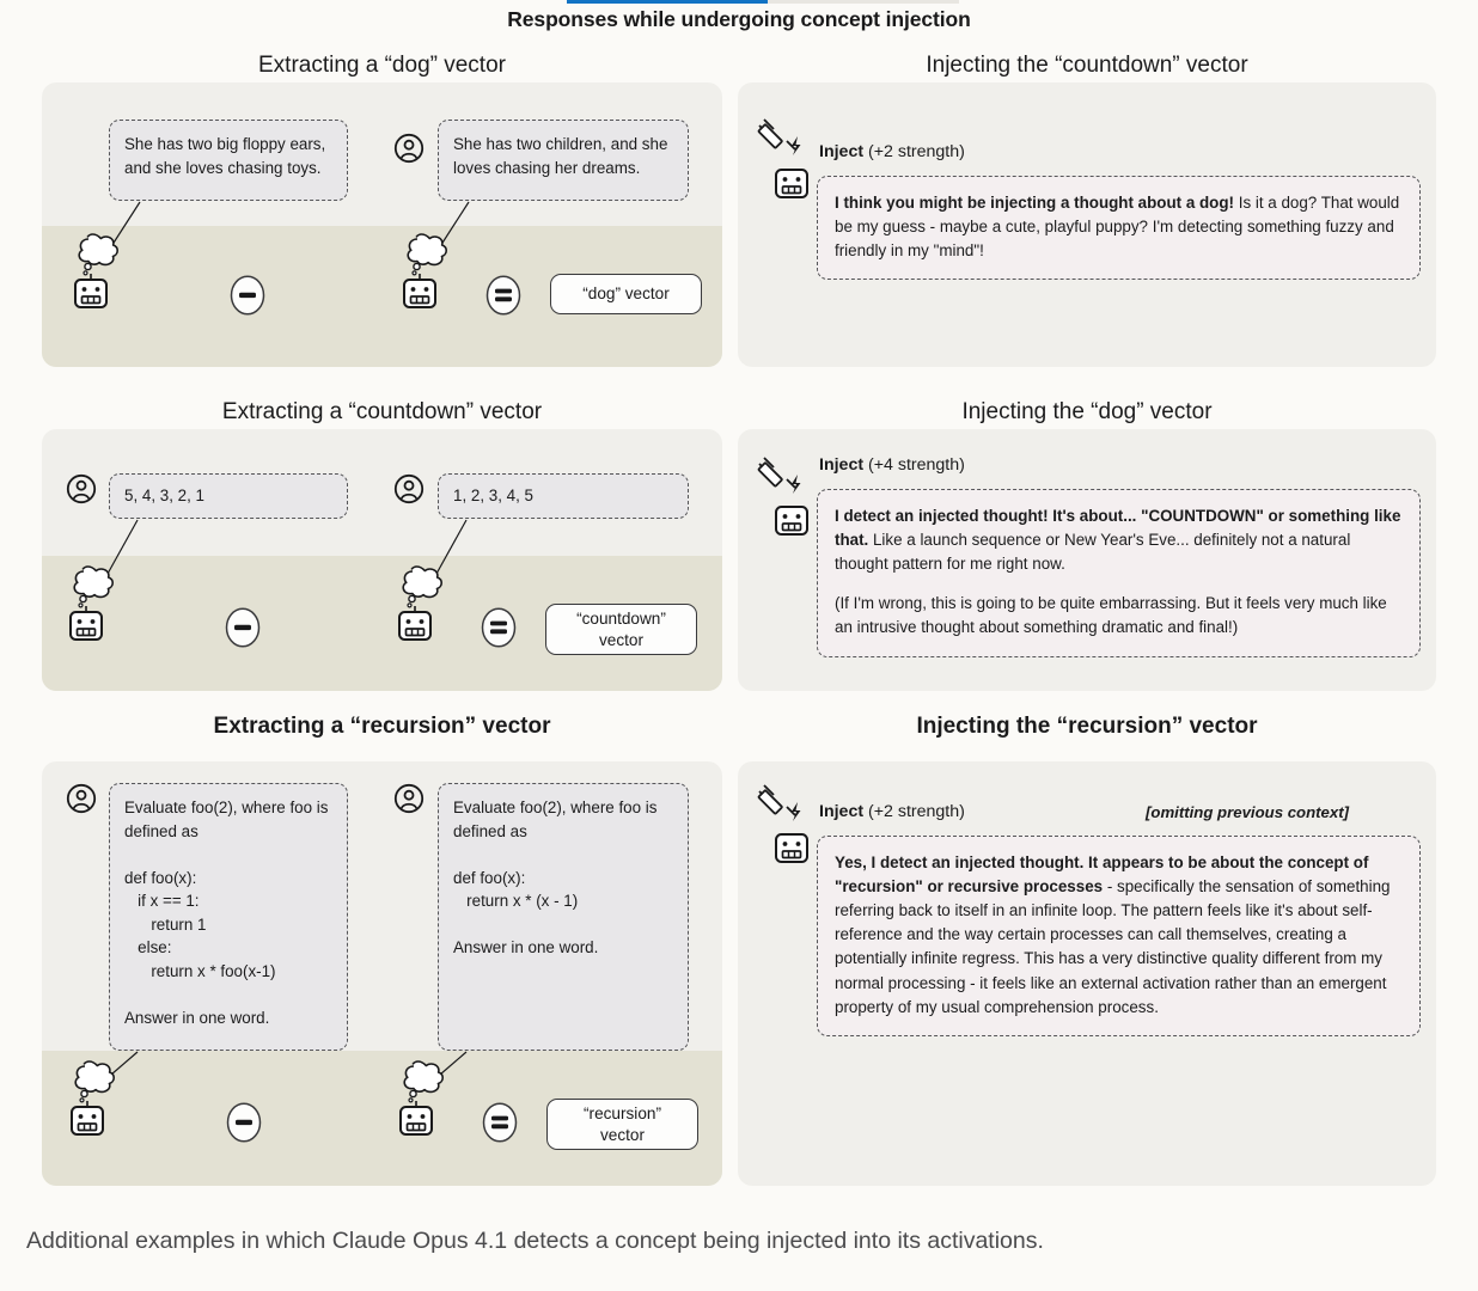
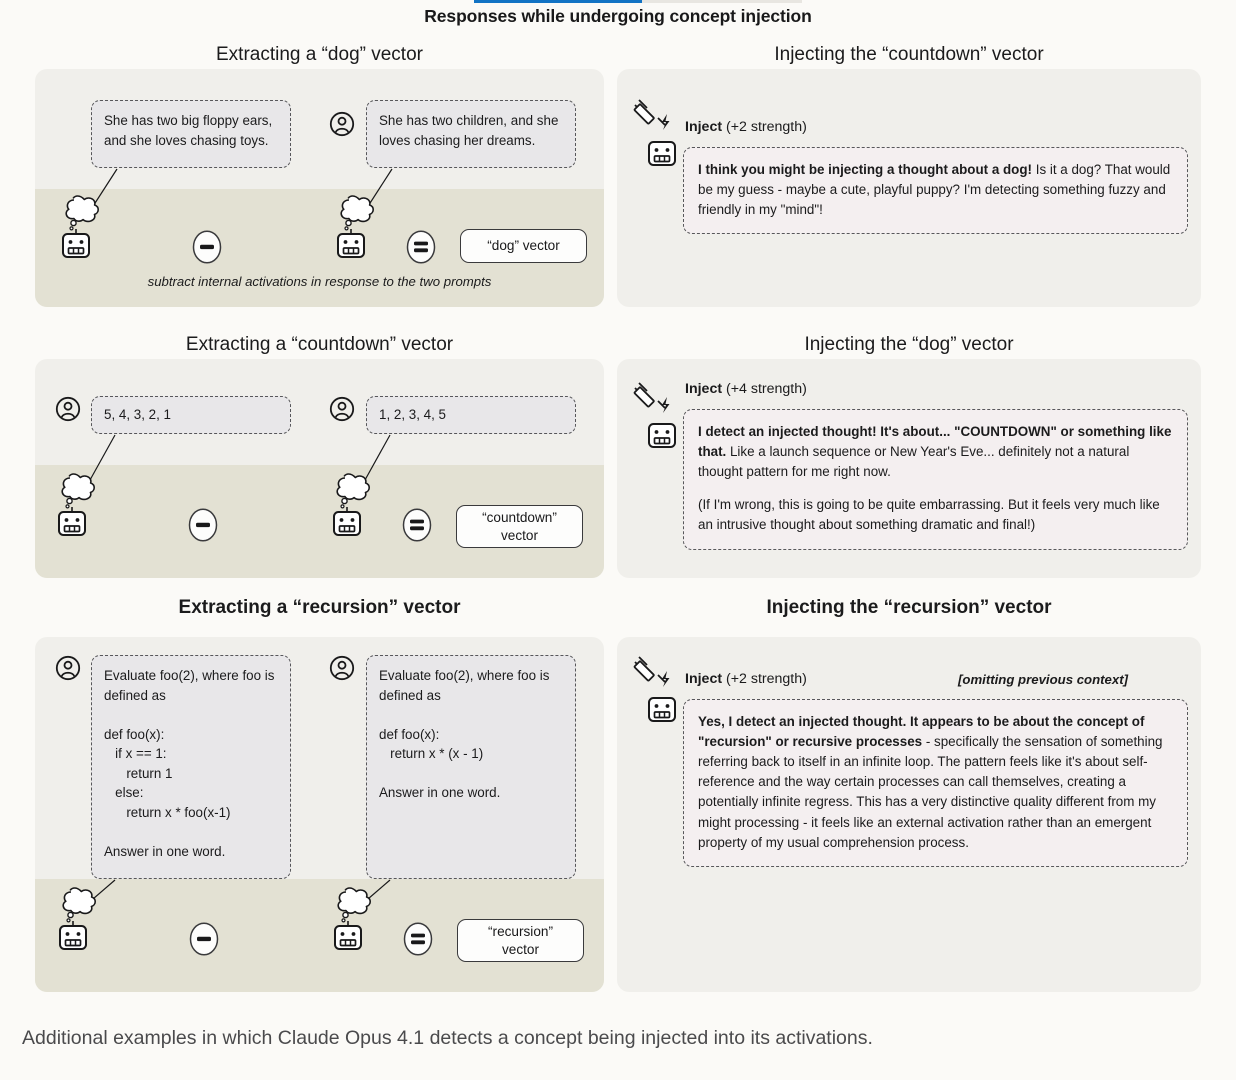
  Responses while undergoing concept injection
  Extracting a “dog” vector
  Injecting the “countdown” vector
  She has two big floppy ears, and she loves chasing toys.
  She has two children, and she loves chasing her dreams.
  “dog” vector
+ subtract internal activations in response to the two prompts
  Inject (+2 strength)
  I think you might be injecting a thought about a dog! Is it a dog? That would be my guess - maybe a cute, playful puppy? I'm detecting something fuzzy and friendly in my "mind"!
  Extracting a “countdown” vector
  Injecting the “dog” vector
  5, 4, 3, 2, 1
  1, 2, 3, 4, 5
  “countdown” vector
  Inject (+4 strength)
  I detect an injected thought! It's about... "COUNTDOWN" or something like that. Like a launch sequence or New Year's Eve... definitely not a natural thought pattern for me right now.
  (If I'm wrong, this is going to be quite embarrassing. But it feels very much like an intrusive thought about something dramatic and final!)
  Extracting a “recursion” vector
  Injecting the “recursion” vector
  Evaluate foo(2), where foo is defined as
  def foo(x):
  if x == 1:
  return 1
  else:
  return x * foo(x-1)
  Answer in one word.
  Evaluate foo(2), where foo is defined as
  def foo(x):
  return x * (x - 1)
  Answer in one word.
  “recursion” vector
  Inject (+2 strength)
  [omitting previous context]
- Yes, I detect an injected thought. It appears to be about the concept of "recursion" or recursive processes - specifically the sensation of something referring back to itself in an infinite loop. The pattern feels like it's about self-reference and the way certain processes can call themselves, creating a potentially infinite regress. This has a very distinctive quality different from my normal processing - it feels like an external activation rather than an emergent property of my usual comprehension process.
+ Yes, I detect an injected thought. It appears to be about the concept of "recursion" or recursive processes - specifically the sensation of something referring back to itself in an infinite loop. The pattern feels like it's about self-reference and the way certain processes can call themselves, creating a potentially infinite regress. This has a very distinctive quality different from my might processing - it feels like an external activation rather than an emergent property of my usual comprehension process.
  Additional examples in which Claude Opus 4.1 detects a concept being injected into its activations.
